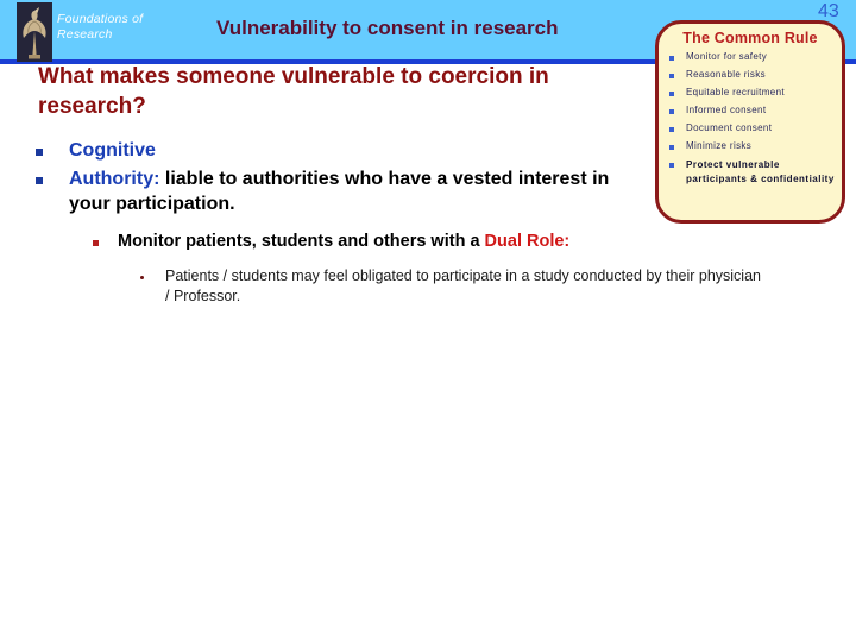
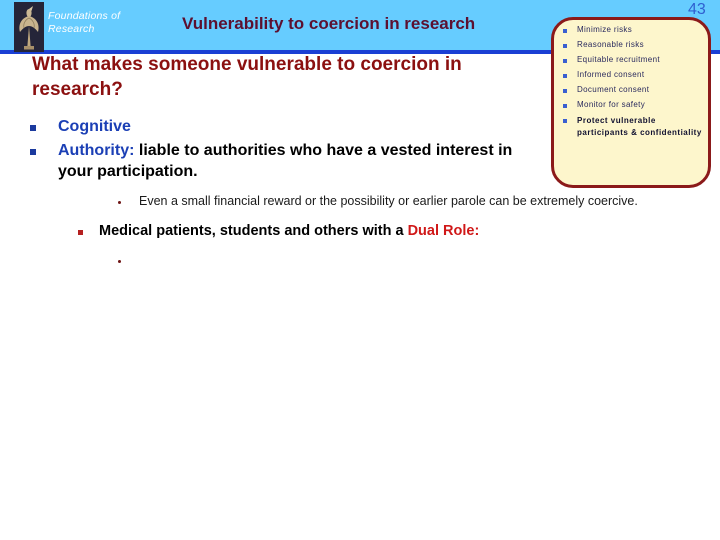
  Foundations of Research
- Vulnerability to consent in research
+ Vulnerability to coercion in research
  43
- The Common Rule
- Monitor for safety
+ Minimize risks
  Reasonable risks
  Equitable recruitment
  Informed consent
  Document consent
- Minimize risks
+ Monitor for safety
  Protect vulnerable participants & confidentiality
  What makes someone vulnerable to coercion in research?
  Cognitive
  Authority: liable to authorities who have a vested interest in your participation.
+ Even a small financial reward or the possibility or earlier parole can be extremely coercive.
- Monitor patients, students and others with a Dual Role:
+ Medical patients, students and others with a Dual Role:
- Patients / students may feel obligated to participate in a study conducted by their physician / Professor.
